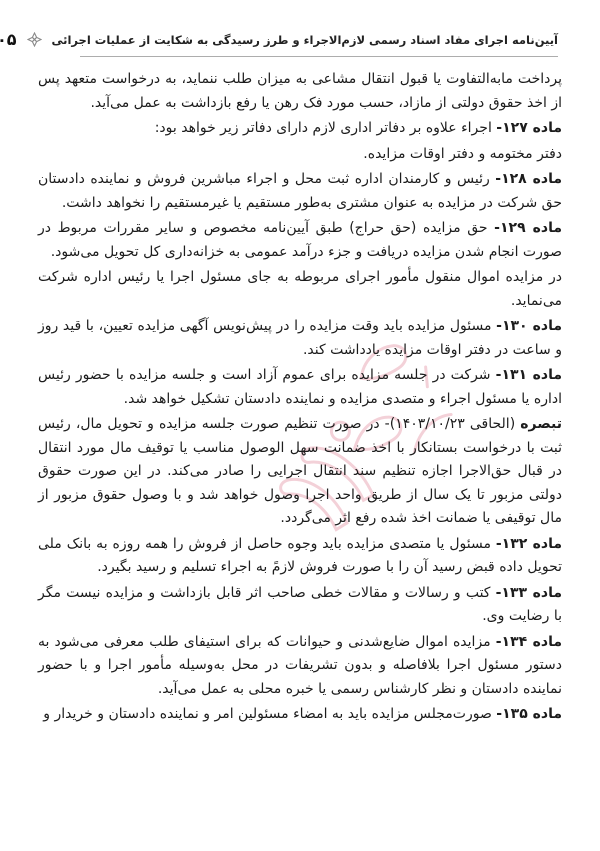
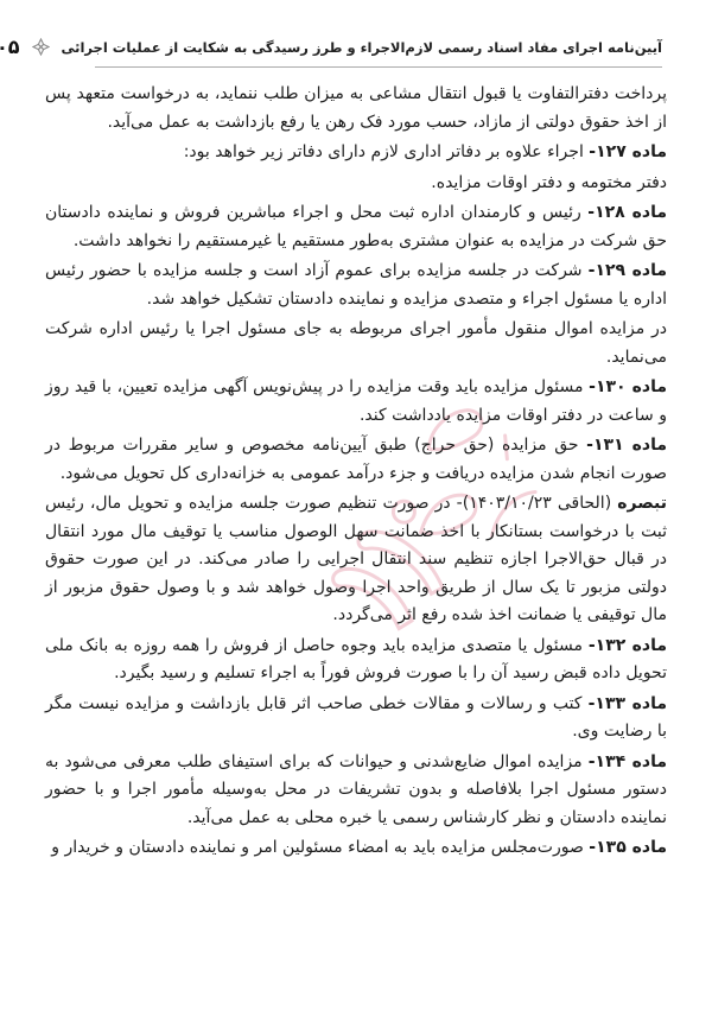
  آیین‌نامه اجرای مفاد اسناد رسمی لازم‌الاجراء و طرز رسیدگی به شکایت از عملیات اجرائی
- پرداخت مابه‌التفاوت یا قبول انتقال مشاعی به میزان طلب ننماید، به درخواست متعهد پس از اخذ حقوق دولتی از مازاد، حسب مورد فک رهن یا رفع بازداشت به عمل می‌آید.
+ پرداخت دفتر‌التفاوت یا قبول انتقال مشاعی به میزان طلب ننماید، به درخواست متعهد پس از اخذ حقوق دولتی از مازاد، حسب مورد فک رهن یا رفع بازداشت به عمل می‌آید.
  ماده ۱۲۷- اجراء علاوه بر دفاتر اداری لازم دارای دفاتر زیر خواهد بود:
  دفتر مختومه و دفتر اوقات مزایده.
  ماده ۱۲۸- رئیس و کارمندان اداره ثبت محل و اجراء مباشرین فروش و نماینده دادستان حق شرکت در مزایده به عنوان مشتری به‌طور مستقیم یا غیرمستقیم را نخواهد داشت.
- ماده ۱۲۹- حق مزایده (حق حراج) طبق آیین‌نامه مخصوص و سایر مقررات مربوط در صورت انجام شدن مزایده دریافت و جزء درآمد عمومی به خزانه‌داری کل تحویل می‌شود.
+ ماده ۱۲۹- شرکت در جلسه مزایده برای عموم آزاد است و جلسه مزایده با حضور رئیس اداره یا مسئول اجراء و متصدی مزایده و نماینده دادستان تشکیل خواهد شد.
  در مزایده اموال منقول مأمور اجرای مربوطه به جای مسئول اجرا یا رئیس اداره شرکت می‌نماید.
  ماده ۱۳۰- مسئول مزایده باید وقت مزایده را در پیش‌نویس آگهی مزایده تعیین، با قید روز و ساعت در دفتر اوقات مزایده یادداشت کند.
- ماده ۱۳۱- شرکت در جلسه مزایده برای عموم آزاد است و جلسه مزایده با حضور رئیس اداره یا مسئول اجراء و متصدی مزایده و نماینده دادستان تشکیل خواهد شد.
+ ماده ۱۳۱- حق مزایده (حق حراج) طبق آیین‌نامه مخصوص و سایر مقررات مربوط در صورت انجام شدن مزایده دریافت و جزء درآمد عمومی به خزانه‌داری کل تحویل می‌شود.
  تبصره (الحاقی ۱۴۰۳/۱۰/۲۳)- در صورت تنظیم صورت جلسه مزایده و تحویل مال، رئیس ثبت با درخواست بستانکار با اخذ ضمانت سهل الوصول مناسب یا توقیف مال مورد انتقال در قبال حق‌الاجرا اجازه تنظیم سند انتقال اجرایی را صادر می‌کند. در این صورت حقوق دولتی مزبور تا یک سال از طریق واحد اجرا وصول خواهد شد و با وصول حقوق مزبور از مال توقیفی یا ضمانت اخذ شده رفع اثر می‌گردد.
- ماده ۱۳۲- مسئول یا متصدی مزایده باید وجوه حاصل از فروش را همه روزه به بانک ملی تحویل داده قبض رسید آن را با صورت فروش لازمً به اجراء تسلیم و رسید بگیرد.
+ ماده ۱۳۲- مسئول یا متصدی مزایده باید وجوه حاصل از فروش را همه روزه به بانک ملی تحویل داده قبض رسید آن را با صورت فروش فوراً به اجراء تسلیم و رسید بگیرد.
  ماده ۱۳۳- کتب و رسالات و مقالات خطی صاحب اثر قابل بازداشت و مزایده نیست مگر با رضایت وی.
  ماده ۱۳۴- مزایده اموال ضایع‌شدنی و حیوانات که برای استیفای طلب معرفی می‌شود به دستور مسئول اجرا بلافاصله و بدون تشریفات در محل به‌وسیله مأمور اجرا و با حضور نماینده دادستان و نظر کارشناس رسمی یا خبره محلی به عمل می‌آید.
  ماده ۱۳۵- صورت‌مجلس مزایده باید به امضاء مسئولین امر و نماینده دادستان و خریدار و
